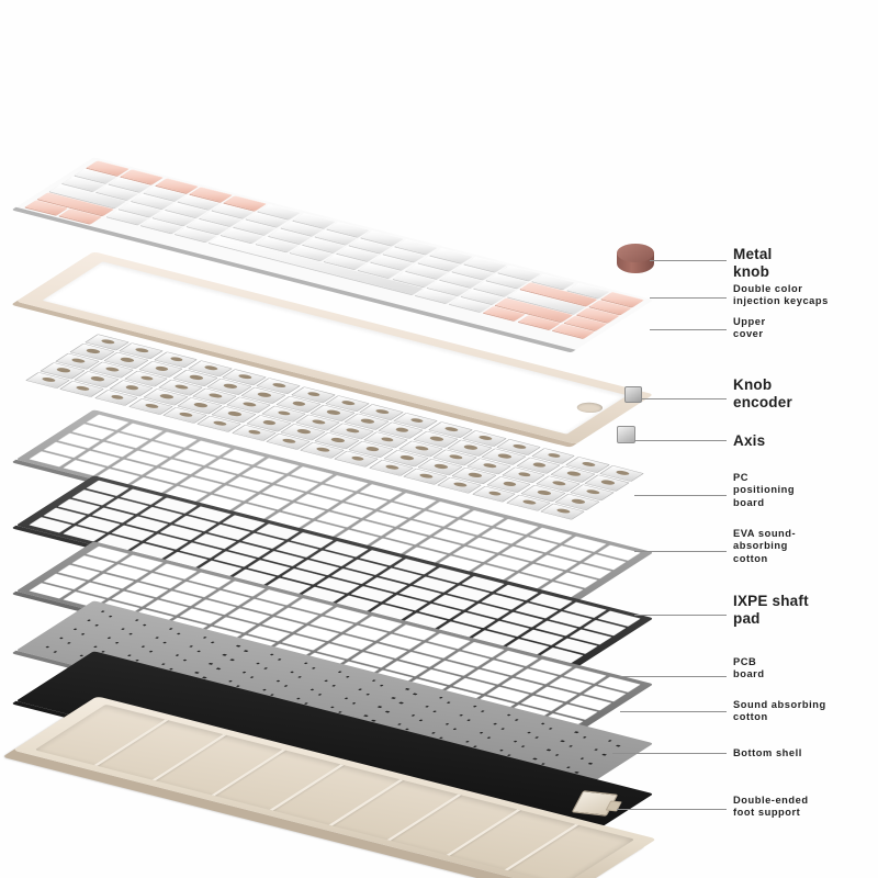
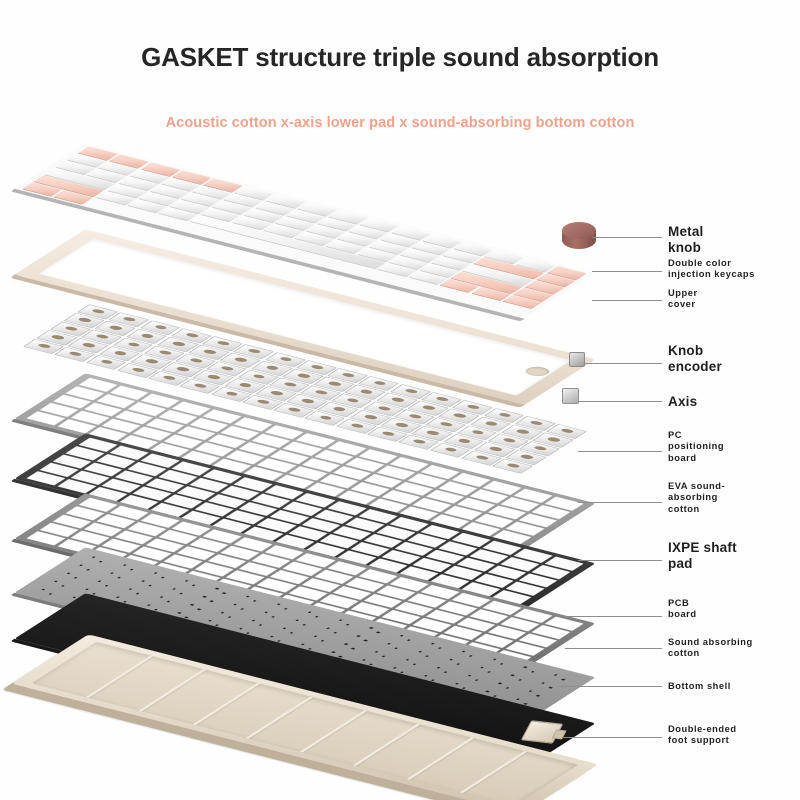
+ GASKET structure triple sound absorption
+ Acoustic cotton x-axis lower pad x sound-absorbing bottom cotton
  Metal
  knob
  Double color
  injection keycaps
  Upper
  cover
  Knob
  encoder
  Axis
  PC
  positioning
  board
  EVA sound-
  absorbing
  cotton
  IXPE shaft
  pad
  PCB
  board
  Sound absorbing
  cotton
  Bottom shell
  Double-ended
  foot support
